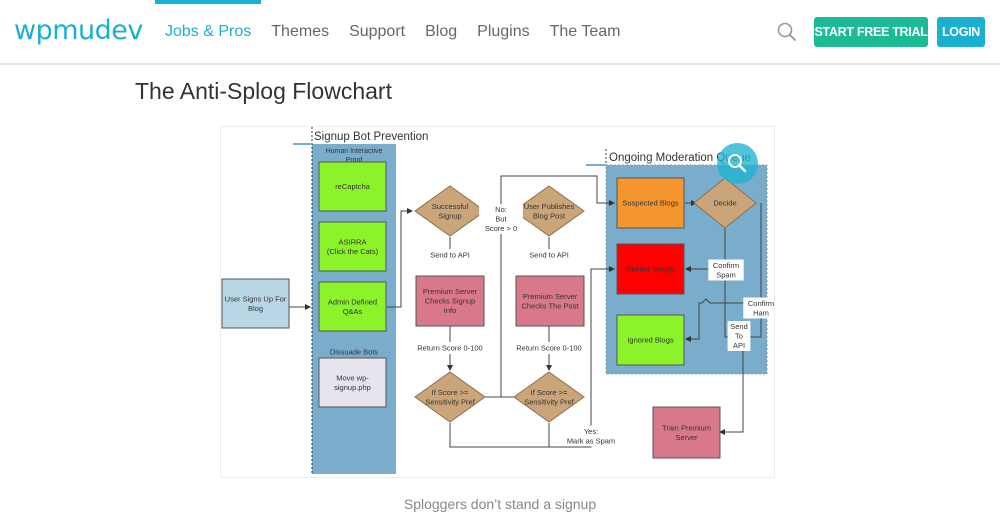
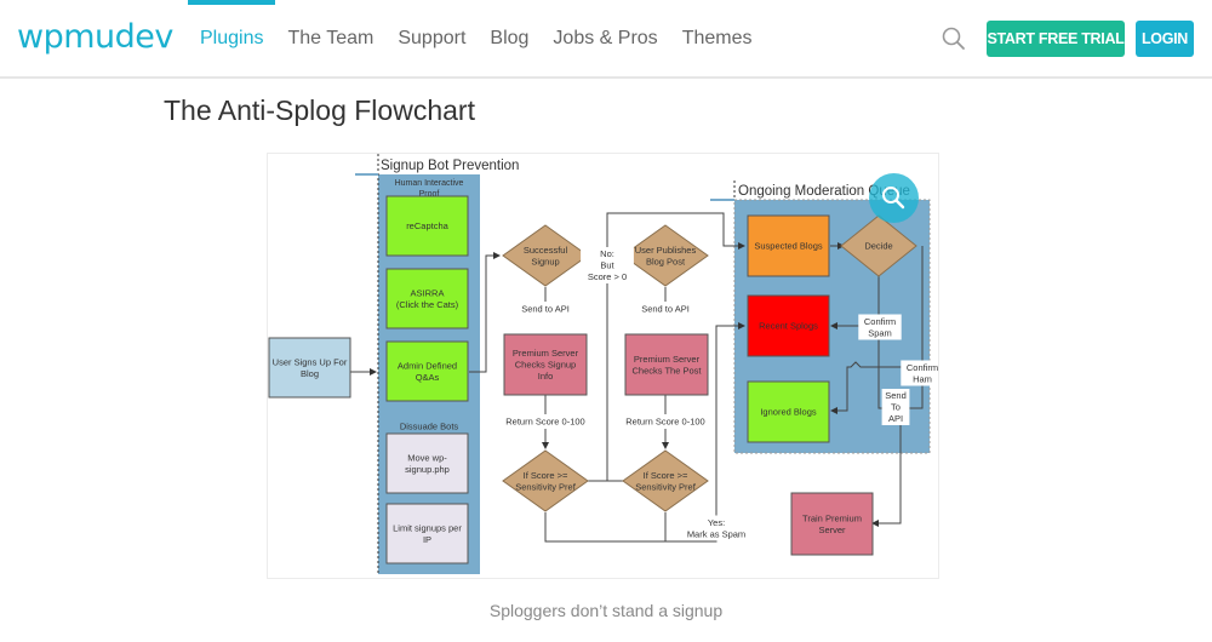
  wpmudev
- Jobs & Pros
+ Plugins
- Themes
+ The Team
  Support
  Blog
- Plugins
+ Jobs & Pros
- The Team
+ Themes
  START FREE TRIAL
  LOGIN
  The Anti-Splog Flowchart
  Signup Bot Prevention
  Ongoing Moderation Queue
  Dissuade Bots
  User Signs Up For Blog
  reCaptcha
  ASIRRA (Click the Cats)
  Admin Defined Q&As
  Move wp- signup.php
+ Limit signups per IP
  Successful Signup
  User Publishes Blog Post
  Premium Server Checks Signup Info
  Premium Server Checks The Post
  If Score >= Sensitivity Pref
  If Score >= Sensitivity Pref
  Suspected Blogs
  Decide
  Recent Splogs
  Ignored Blogs
  Train Premium Server
  Send to API
  Send to API
  Return Score 0-100
  Return Score 0-100
  No: But Score > 0
  Yes: Mark as Spam
  Confirm Spam
  Confirm Ham
  Send To API
  Sploggers don’t stand a signup
